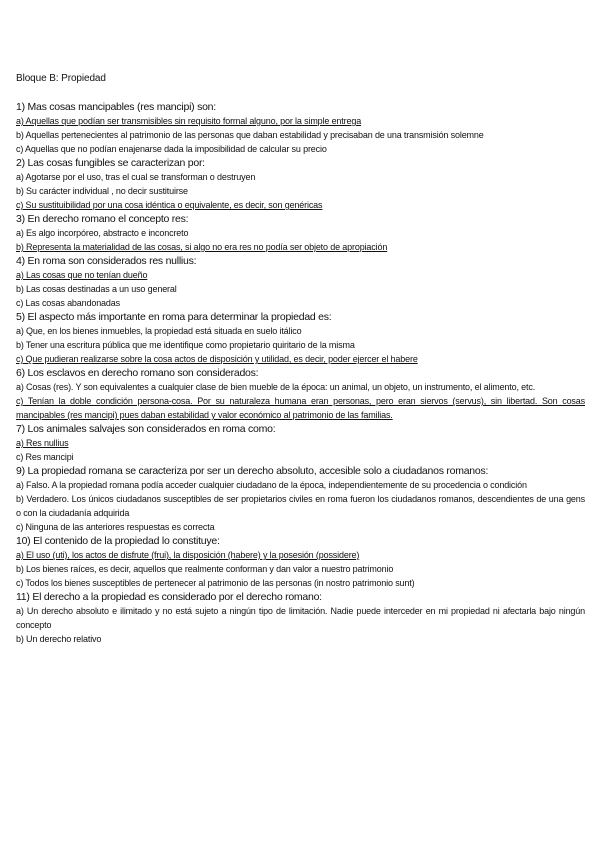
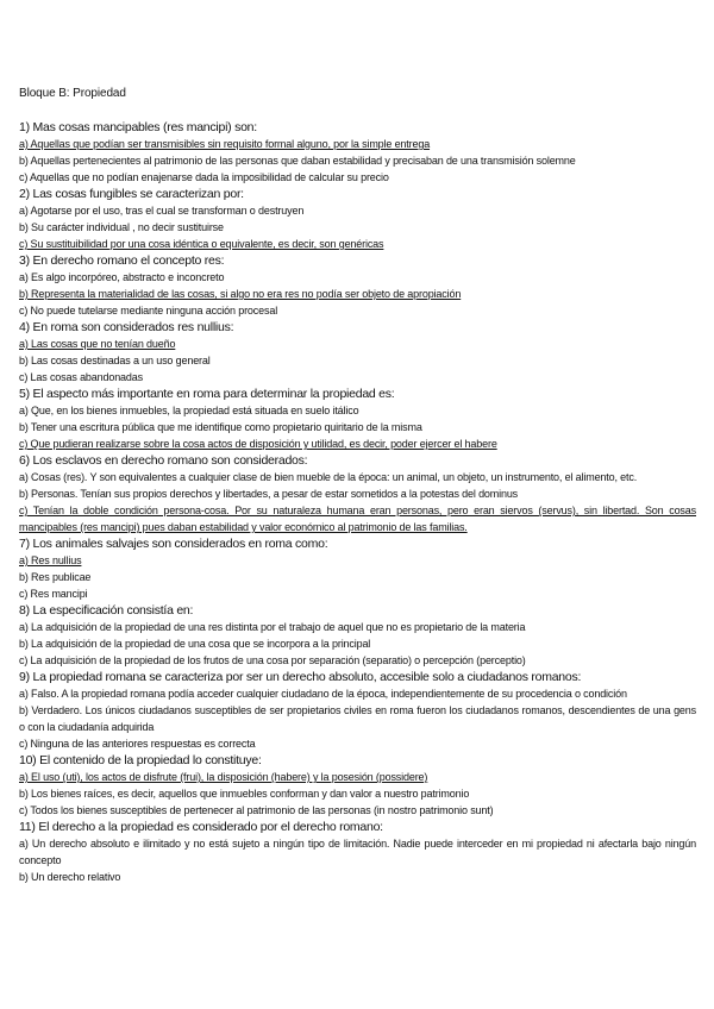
  Bloque B: Propiedad
  1) Mas cosas mancipables (res mancipi) son:
  a) Aquellas que podían ser transmisibles sin requisito formal alguno, por la simple entrega
  b) Aquellas pertenecientes al patrimonio de las personas que daban estabilidad y precisaban de una transmisión solemne
  c) Aquellas que no podían enajenarse dada la imposibilidad de calcular su precio
  2) Las cosas fungibles se caracterizan por:
  a) Agotarse por el uso, tras el cual se transforman o destruyen
  b) Su carácter individual , no decir sustituirse
  c) Su sustituibilidad por una cosa idéntica o equivalente, es decir, son genéricas
  3) En derecho romano el concepto res:
  a) Es algo incorpóreo, abstracto e inconcreto
  b) Representa la materialidad de las cosas, si algo no era res no podía ser objeto de apropiación
+ c) No puede tutelarse mediante ninguna acción procesal
  4) En roma son considerados res nullius:
  a) Las cosas que no tenían dueño
  b) Las cosas destinadas a un uso general
  c) Las cosas abandonadas
  5) El aspecto más importante en roma para determinar la propiedad es:
  a) Que, en los bienes inmuebles, la propiedad está situada en suelo itálico
  b) Tener una escritura pública que me identifique como propietario quiritario de la misma
  c) Que pudieran realizarse sobre la cosa actos de disposición y utilidad, es decir, poder ejercer el habere
  6) Los esclavos en derecho romano son considerados:
  a) Cosas (res). Y son equivalentes a cualquier clase de bien mueble de la época: un animal, un objeto, un instrumento, el alimento, etc.
+ b) Personas. Tenían sus propios derechos y libertades, a pesar de estar sometidos a la potestas del dominus
  c) Tenían la doble condición persona-cosa. Por su naturaleza humana eran personas, pero eran siervos (servus), sin libertad. Son cosas mancipables (res mancipi) pues daban estabilidad y valor económico al patrimonio de las familias.
  7) Los animales salvajes son considerados en roma como:
  a) Res nullius
+ b) Res publicae
  c) Res mancipi
+ 8) La especificación consistía en:
+ a) La adquisición de la propiedad de una res distinta por el trabajo de aquel que no es propietario de la materia
+ b) La adquisición de la propiedad de una cosa que se incorpora a la principal
+ c) La adquisición de la propiedad de los frutos de una cosa por separación (separatio) o percepción (perceptio)
  9) La propiedad romana se caracteriza por ser un derecho absoluto, accesible solo a ciudadanos romanos:
  a) Falso. A la propiedad romana podía acceder cualquier ciudadano de la época, independientemente de su procedencia o condición
  b) Verdadero. Los únicos ciudadanos susceptibles de ser propietarios civiles en roma fueron los ciudadanos romanos, descendientes de una gens o con la ciudadanía adquirida
  c) Ninguna de las anteriores respuestas es correcta
  10) El contenido de la propiedad lo constituye:
  a) El uso (uti), los actos de disfrute (frui), la disposición (habere) y la posesión (possidere)
- b) Los bienes raíces, es decir, aquellos que realmente conforman y dan valor a nuestro patrimonio
+ b) Los bienes raíces, es decir, aquellos que inmuebles conforman y dan valor a nuestro patrimonio
  c) Todos los bienes susceptibles de pertenecer al patrimonio de las personas (in nostro patrimonio sunt)
  11) El derecho a la propiedad es considerado por el derecho romano:
  a) Un derecho absoluto e ilimitado y no está sujeto a ningún tipo de limitación. Nadie puede interceder en mi propiedad ni afectarla bajo ningún concepto
  b) Un derecho relativo
